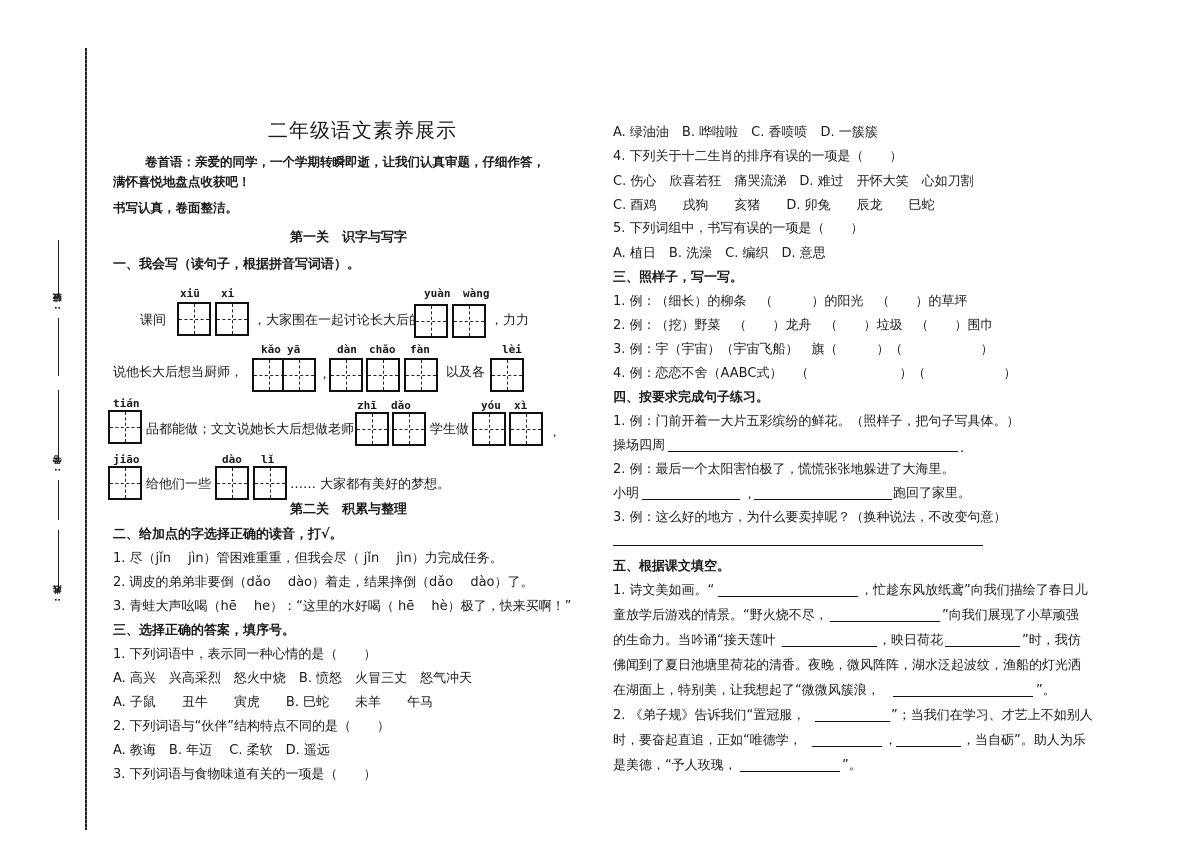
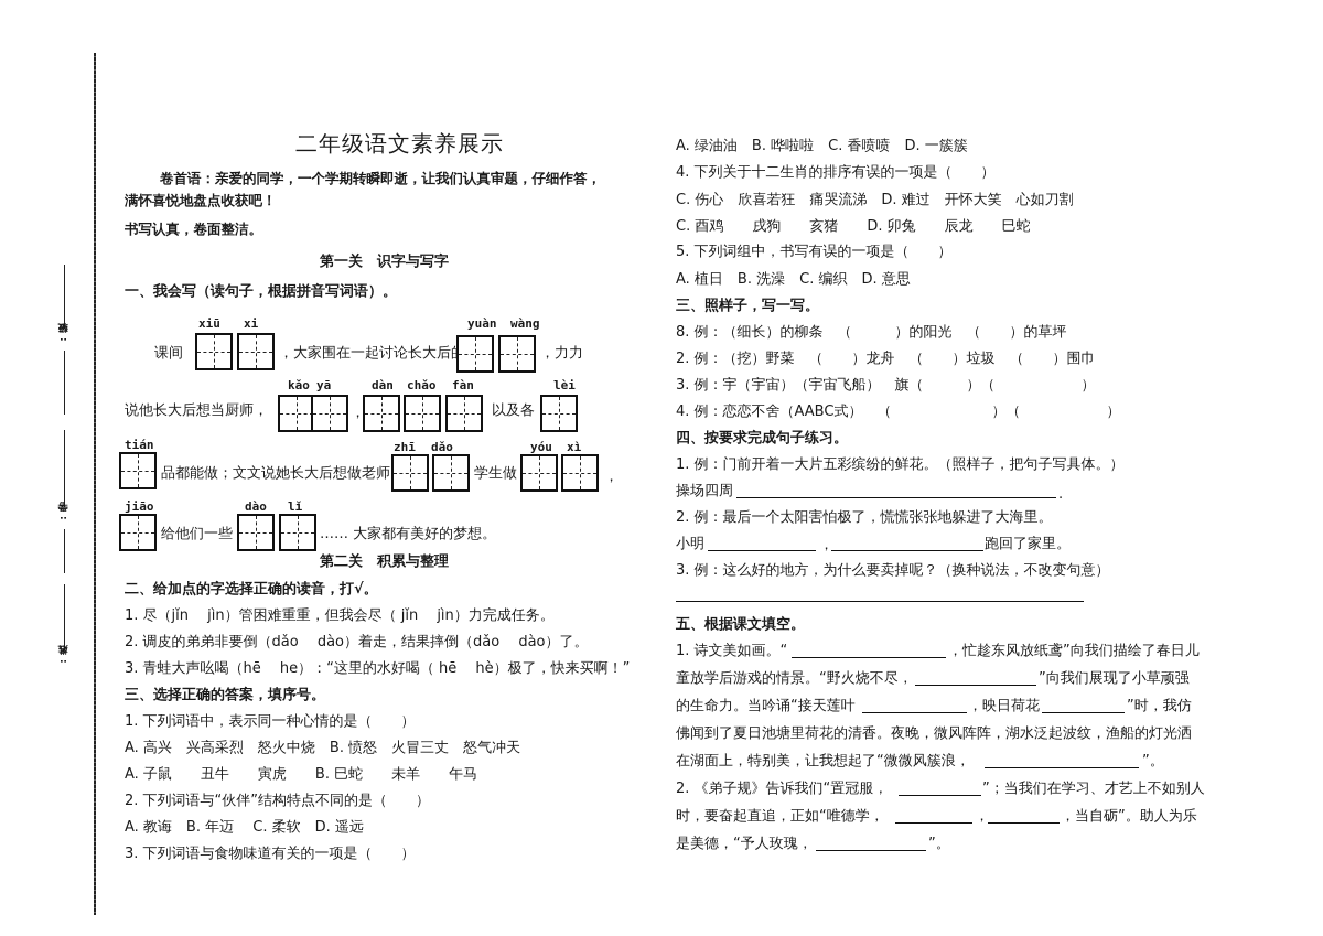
  二年级语文素养展示
  卷首语：亲爱的同学，一个学期转瞬即逝，让我们认真审题，仔细作答，
  满怀喜悦地盘点收获吧！
  书写认真，卷面整洁。
  第一关 识字与写字
  一、我会写（读句子，根据拼音写词语）。
  课间
  xiū
  xi
  ，大家围在一起讨论长大后
  yuàn
  wàng
  ，力力
  说他长大后想当厨师，
  kǎo
  yā
  ，
  dàn
  chǎo
  fàn
  以及各
  lèi
  tián
  品都能做；文文说她长大后想做老师
  zhī
  dǎo
  学生做
  yóu
  xì
  ，
  jiāo
  给他们一些
  dào
  lǐ
  …… 大家都有美好的梦想。
  第二关 积累与整理
  二、给加点的字选择正确的读音，打√。
  1. 尽（jǐn jìn）管困难重重，但我会尽（ jǐn jìn）力完成任务。
  2. 调皮的弟弟非要倒（dǎo dào）着走，结果摔倒（dǎo dào）了。
  3. 青蛙大声吆喝（hē he）：“这里的水好喝（ hē hè）极了，快来买啊！”
  三、选择正确的答案，填序号。
  1. 下列词语中，表示同一种心情的是（ ）
  A. 高兴 兴高采烈 怒火中烧 B. 愤怒 火冒三丈 怒气冲天
  A. 子鼠 丑牛 寅虎 B. 巳蛇 未羊 午马
  2. 下列词语与“伙伴”结构特点不同的是（ ）
  A. 教诲 B. 年迈 C. 柔软 D. 遥远
  3. 下列词语与食物味道有关的一项是（ ）
  A. 绿油油 B. 哗啦啦 C. 香喷喷 D. 一簇簇
  4. 下列关于十二生肖的排序有误的一项是（ ）
  C. 伤心 欣喜若狂 痛哭流涕 D. 难过 开怀大笑 心如刀割
  C. 酉鸡 戌狗 亥猪 D. 卯兔 辰龙 巳蛇
  5. 下列词组中，书写有误的一项是（ ）
  A. 植日 B. 洗澡 C. 编织 D. 意思
  三、照样子，写一写。
- 1. 例：（细长）的柳条 （ ）的阳光 （ ）的草坪
+ 8. 例：（细长）的柳条 （ ）的阳光 （ ）的草坪
  2. 例：（挖）野菜 （ ）龙舟 （ ）垃圾 （ ）围巾
  3. 例：宇（宇宙）（宇宙飞船） 旗（ ）（ ）
  4. 例：恋恋不舍（AABC式） （ ）（ ）
  四、按要求完成句子练习。
  1. 例：门前开着一大片五彩缤纷的鲜花。（照样子，把句子写具体。）
  操场四周
  .
  2. 例：最后一个太阳害怕极了，慌慌张张地躲进了大海里。
  小明
  ，
  跑回了家里。
  3. 例：这么好的地方，为什么要卖掉呢？（换种说法，不改变句意）
  五、根据课文填空。
  1. 诗文美如画。“
  ，忙趁东风放纸鸢”向我们描绘了春日儿
  童放学后游戏的情景。“野火烧不尽，
  ”向我们展现了小草顽强
  的生命力。当吟诵“接天莲叶
  ，映日荷花
  ”时，我仿
  佛闻到了夏日池塘里荷花的清香。夜晚，微风阵阵，湖水泛起波纹，渔船的灯光洒
  在湖面上，特别美，让我想起了“微微风簇浪，
  ”。
  2. 《弟子规》告诉我们“置冠服，
  ”；当我们在学习、才艺上不如别人
  时，要奋起直追，正如“唯德学，
  ，
  ，当自砺”。助人为乐
  是美德，“予人玫瑰，
  ”。
